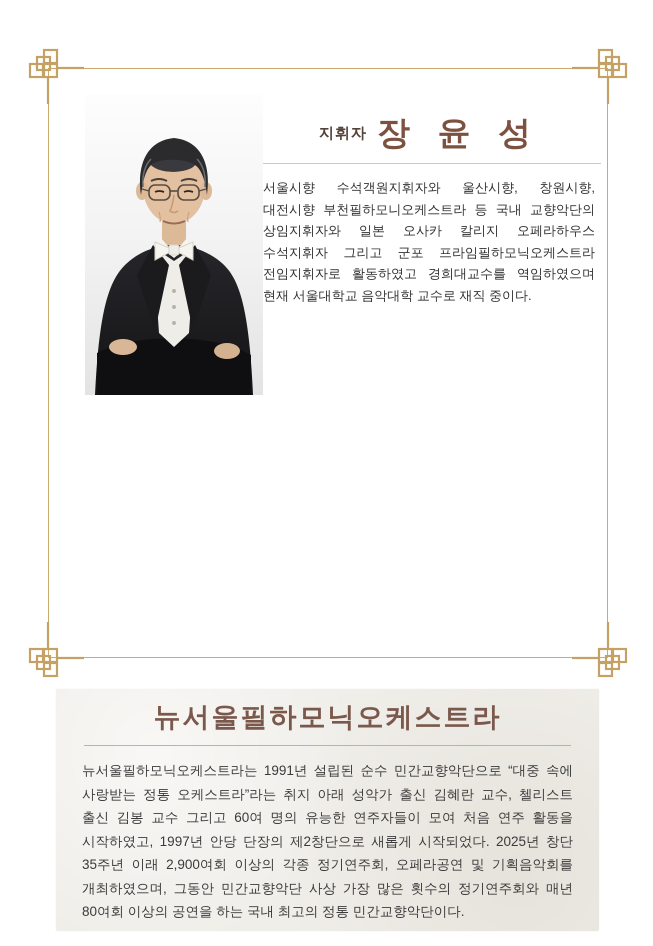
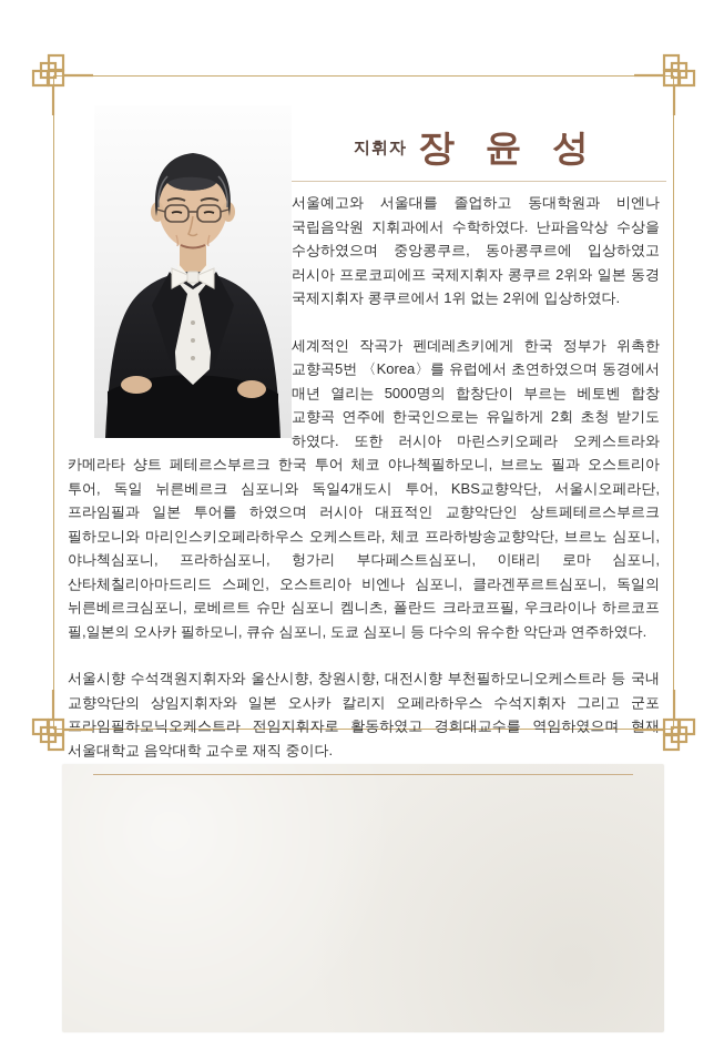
  지휘자 장 윤 성
+ 서울예고와 서울대를 졸업하고 동대학원과 비엔나 국립음악원 지휘과에서 수학하였다. 난파음악상 수상을 수상하였으며 중앙콩쿠르, 동아콩쿠르에 입상하였고 러시아 프로코피에프 국제지휘자 콩쿠르 2위와 일본 동경 국제지휘자 콩쿠르에서 1위 없는 2위에 입상하였다.
+ 세계적인 작곡가 펜데레츠키에게 한국 정부가 위촉한 교향곡5번 〈Korea〉를 유럽에서 초연하였으며 동경에서 매년 열리는 5000명의 합창단이 부르는 베토벤 합창 교향곡 연주에 한국인으로는 유일하게 2회 초청 받기도 하였다. 또한 러시아 마린스키오페라 오케스트라와 카메라타 샹트 페테르스부르크 한국 투어 체코 야나첵필하모니, 브르노 필과 오스트리아 투어, 독일 뉘른베르크 심포니와 독일4개도시 투어, KBS교향악단, 서울시오페라단, 프라임필과 일본 투어를 하였으며 러시아 대표적인 교향악단인 상트페테르스부르크 필하모니와 마리인스키오페라하우스 오케스트라, 체코 프라하방송교향악단, 브르노 심포니, 야나첵심포니, 프라하심포니, 헝가리 부다페스트심포니, 이태리 로마 심포니, 산타체칠리아마드리드 스페인, 오스트리아 비엔나 심포니, 클라겐푸르트심포니, 독일의 뉘른베르크심포니, 로베르트 슈만 심포니 켐니츠, 폴란드 크라코프필, 우크라이나 하르코프 필,일본의 오사카 필하모니, 큐슈 심포니, 도쿄 심포니 등 다수의 유수한 악단과 연주하였다.
  서울시향 수석객원지휘자와 울산시향, 창원시향, 대전시향 부천필하모니오케스트라 등 국내 교향악단의 상임지휘자와 일본 오사카 칼리지 오페라하우스 수석지휘자 그리고 군포 프라임필하모닉오케스트라 전임지휘자로 활동하였고 경희대교수를 역임하였으며 현재 서울대학교 음악대학 교수로 재직 중이다.
- 뉴서울필하모닉오케스트라
- 뉴서울필하모닉오케스트라는 1991년 설립된 순수 민간교향악단으로 “대중 속에 사랑받는 정통 오케스트라”라는 취지 아래 성악가 출신 김혜란 교수, 첼리스트 출신 김봉 교수 그리고 60여 명의 유능한 연주자들이 모여 처음 연주 활동을 시작하였고, 1997년 안당 단장의 제2창단으로 새롭게 시작되었다. 2025년 창단 35주년 이래 2,900여회 이상의 각종 정기연주회, 오페라공연 및 기획음악회를 개최하였으며, 그동안 민간교향악단 사상 가장 많은 횟수의 정기연주회와 매년 80여회 이상의 공연을 하는 국내 최고의 정통 민간교향악단이다.
